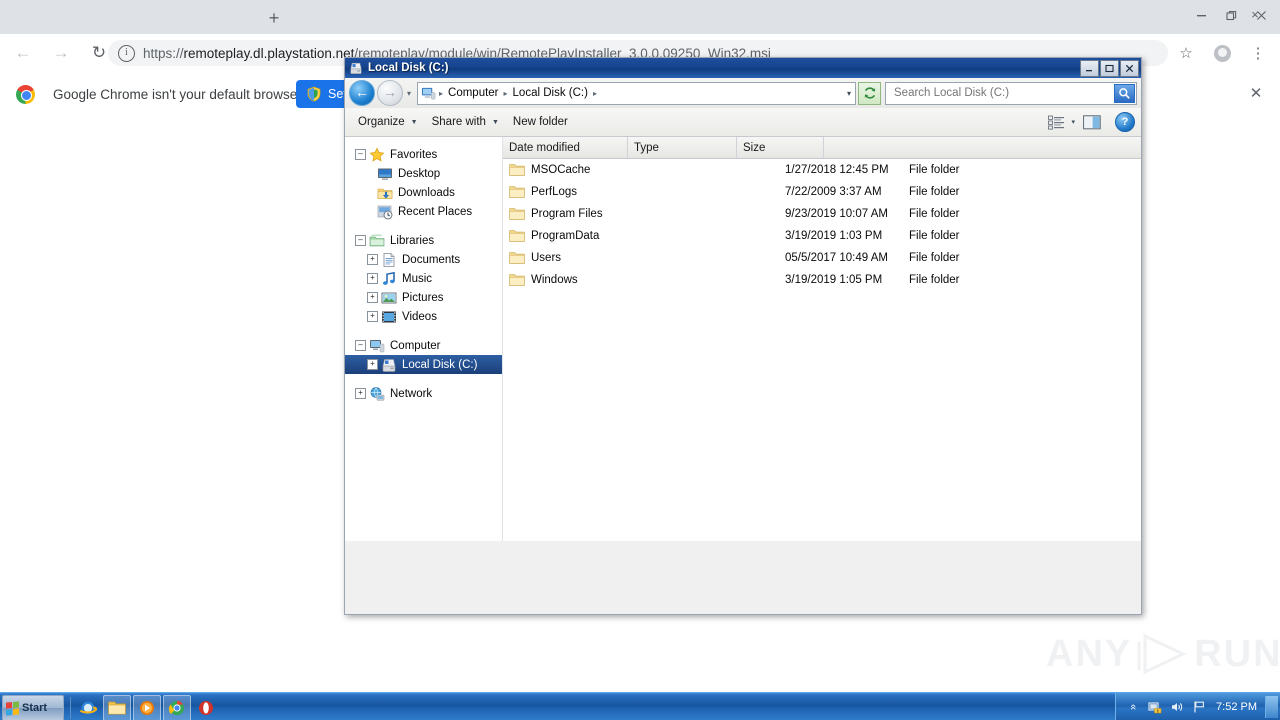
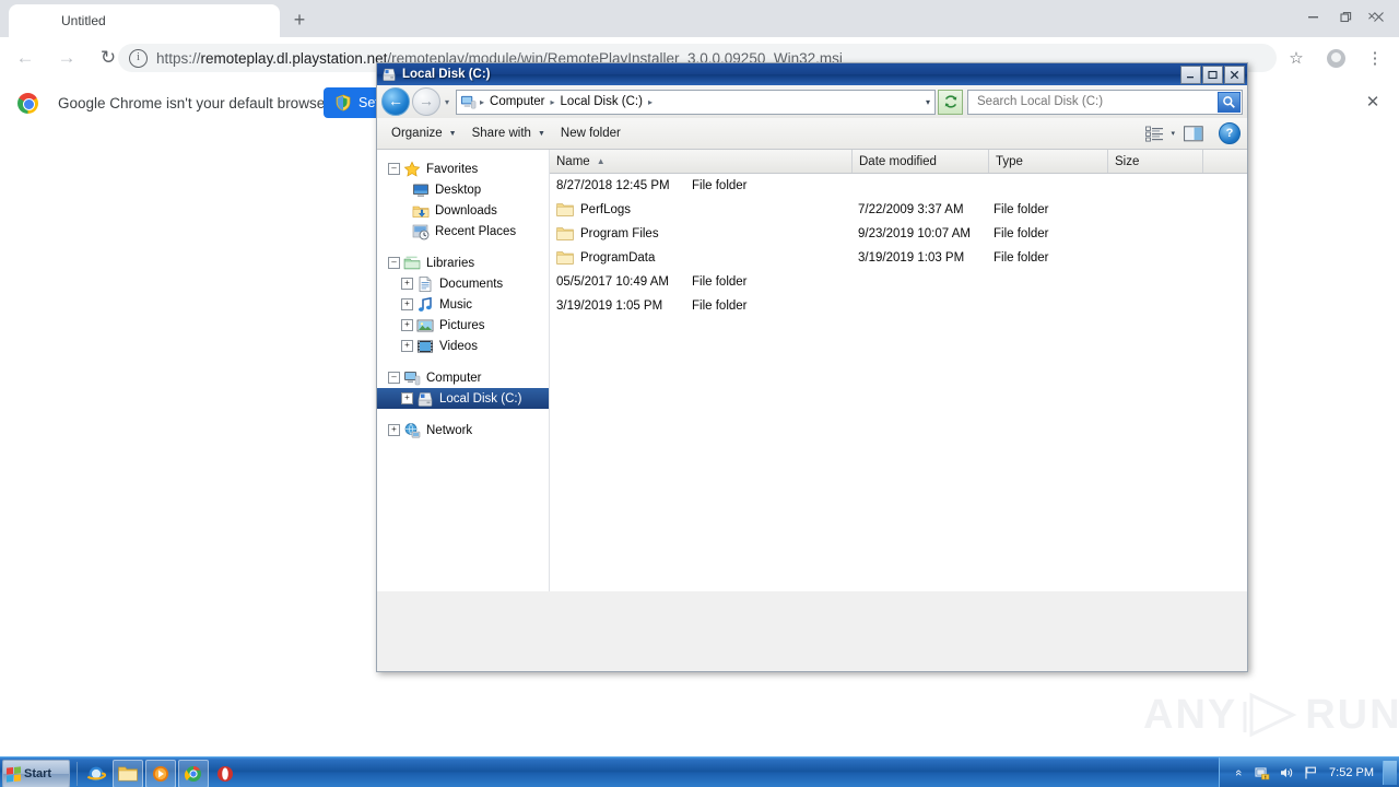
+ Untitled
  ×
  +
  ←
  →
  ↻
  i
  https://remoteplay.dl.playstation.net/remoteplay/module/win/RemotePlayInstaller_3.0.0.09250_Win32.msi
  ☆
  ⋮
  Google Chrome isn't your default browse
  ✕
  Local Disk (C:)
  ←
  →
  ▾
  ▸
  Computer
  ▸
  Local Disk (C:)
  ▸
  ▾
  Search Local Disk (C:)
  Organize
  Share with
  New folder
  ?
  –
  Favorites
  Desktop
  Downloads
  Recent Places
  –
  Libraries
  +
  Documents
  +
  Music
  +
  Pictures
  +
  Videos
  –
  Computer
  +
  Local Disk (C:)
  +
  Network
+ Name
+ ▲
  Date modified
  Type
  Size
- MSOCache
- 1/27/2018 12:45 PM
+ 8/27/2018 12:45 PM
  File folder
  PerfLogs
  7/22/2009 3:37 AM
  File folder
  Program Files
  9/23/2019 10:07 AM
  File folder
  ProgramData
  3/19/2019 1:03 PM
  File folder
- Users
  05/5/2017 10:49 AM
  File folder
- Windows
  3/19/2019 1:05 PM
  File folder
  Start
  7:52 PM
